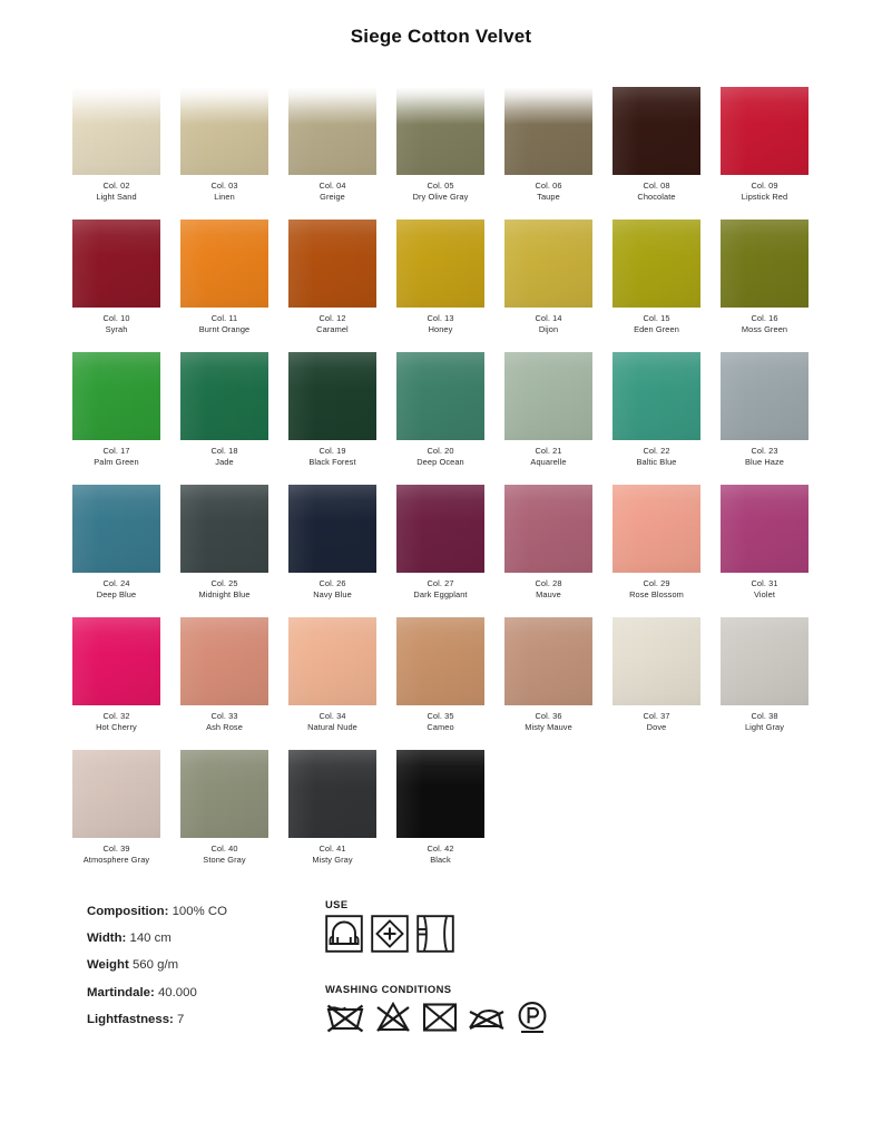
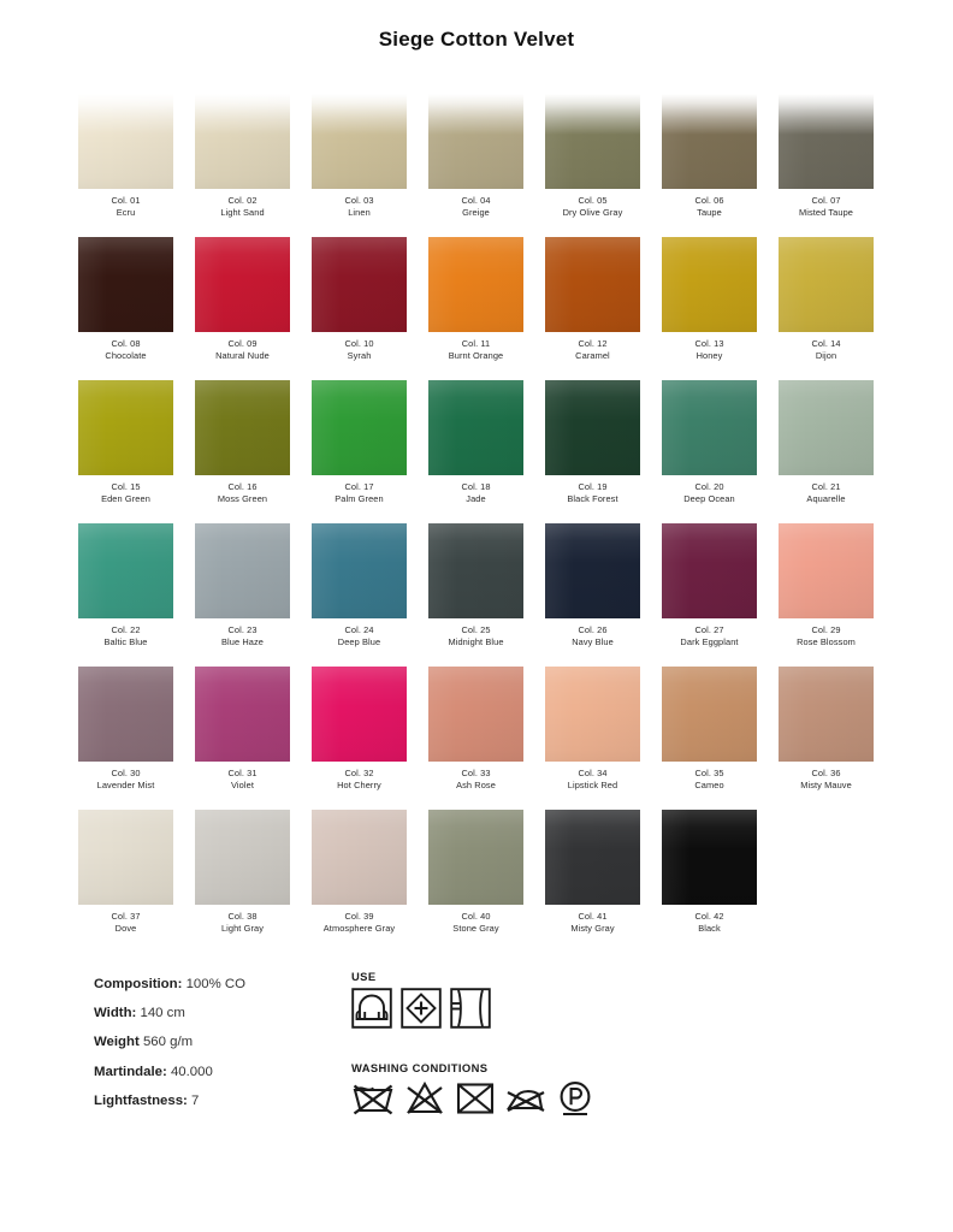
  Siege Cotton Velvet
+ Col. 01
+ Ecru
  Col. 02
  Light Sand
  Col. 03
  Linen
  Col. 04
  Greige
  Col. 05
  Dry Olive Gray
  Col. 06
  Taupe
+ Col. 07
+ Misted Taupe
  Col. 08
  Chocolate
  Col. 09
- Lipstick Red
+ Natural Nude
  Col. 10
  Syrah
  Col. 11
  Burnt Orange
  Col. 12
  Caramel
  Col. 13
  Honey
  Col. 14
  Dijon
  Col. 15
  Eden Green
  Col. 16
  Moss Green
  Col. 17
  Palm Green
  Col. 18
  Jade
  Col. 19
  Black Forest
  Col. 20
  Deep Ocean
  Col. 21
  Aquarelle
  Col. 22
  Baltic Blue
  Col. 23
  Blue Haze
  Col. 24
  Deep Blue
  Col. 25
  Midnight Blue
  Col. 26
  Navy Blue
  Col. 27
  Dark Eggplant
- Col. 28
- Mauve
  Col. 29
  Rose Blossom
+ Col. 30
+ Lavender Mist
  Col. 31
  Violet
  Col. 32
  Hot Cherry
  Col. 33
  Ash Rose
  Col. 34
- Natural Nude
+ Lipstick Red
  Col. 35
  Cameo
  Col. 36
  Misty Mauve
  Col. 37
  Dove
  Col. 38
  Light Gray
  Col. 39
  Atmosphere Gray
  Col. 40
  Stone Gray
  Col. 41
  Misty Gray
  Col. 42
  Black
  Composition: 100% CO
  Width: 140 cm
  Weight 560 g/m
  Martindale: 40.000
  Lightfastness: 7
  USE
  WASHING CONDITIONS
